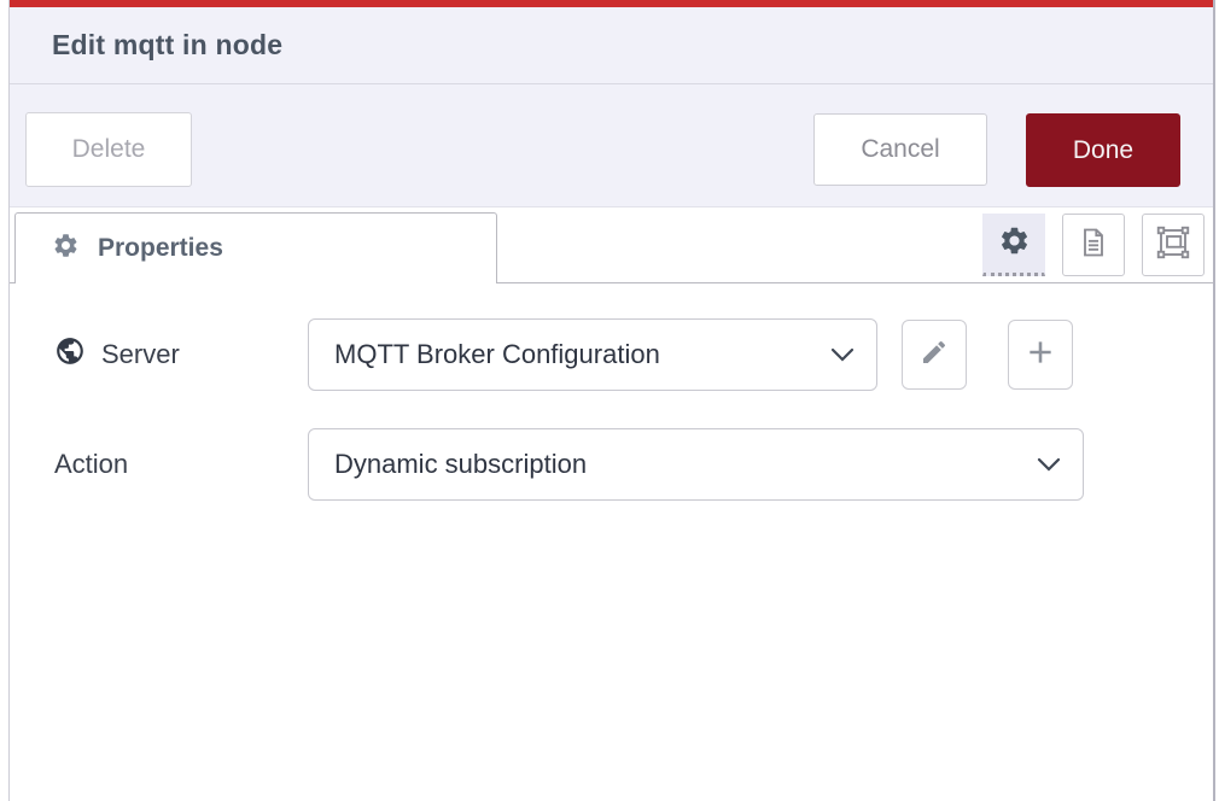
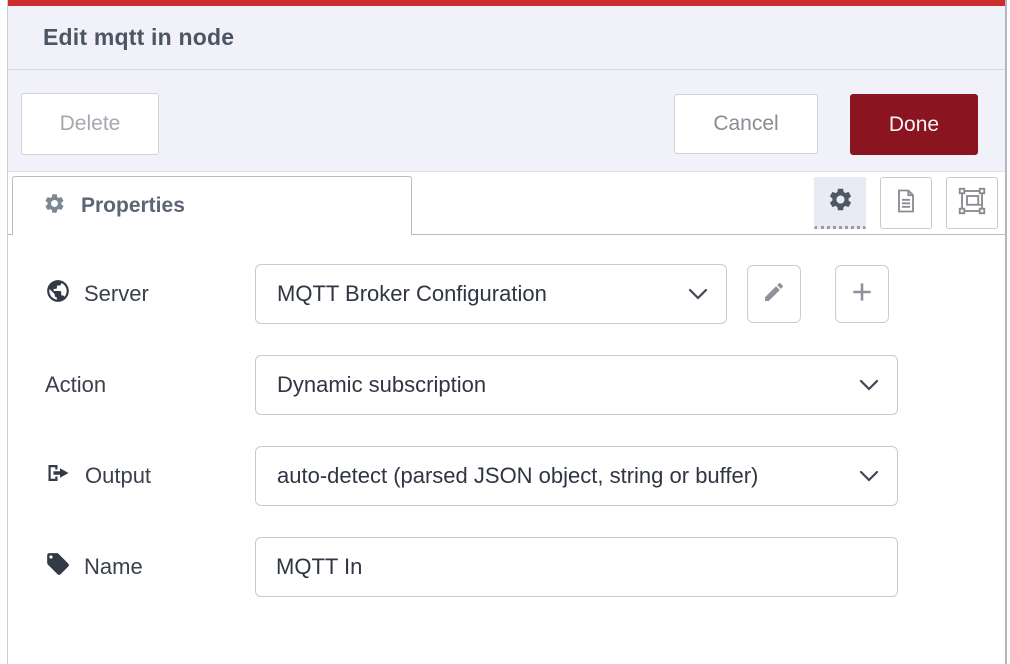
  Edit mqtt in node
  Delete
  Cancel
  Done
  Properties
  Server
  MQTT Broker Configuration
  Action
  Dynamic subscription
+ Output
+ auto-detect (parsed JSON object, string or buffer)
+ Name
+ MQTT In
